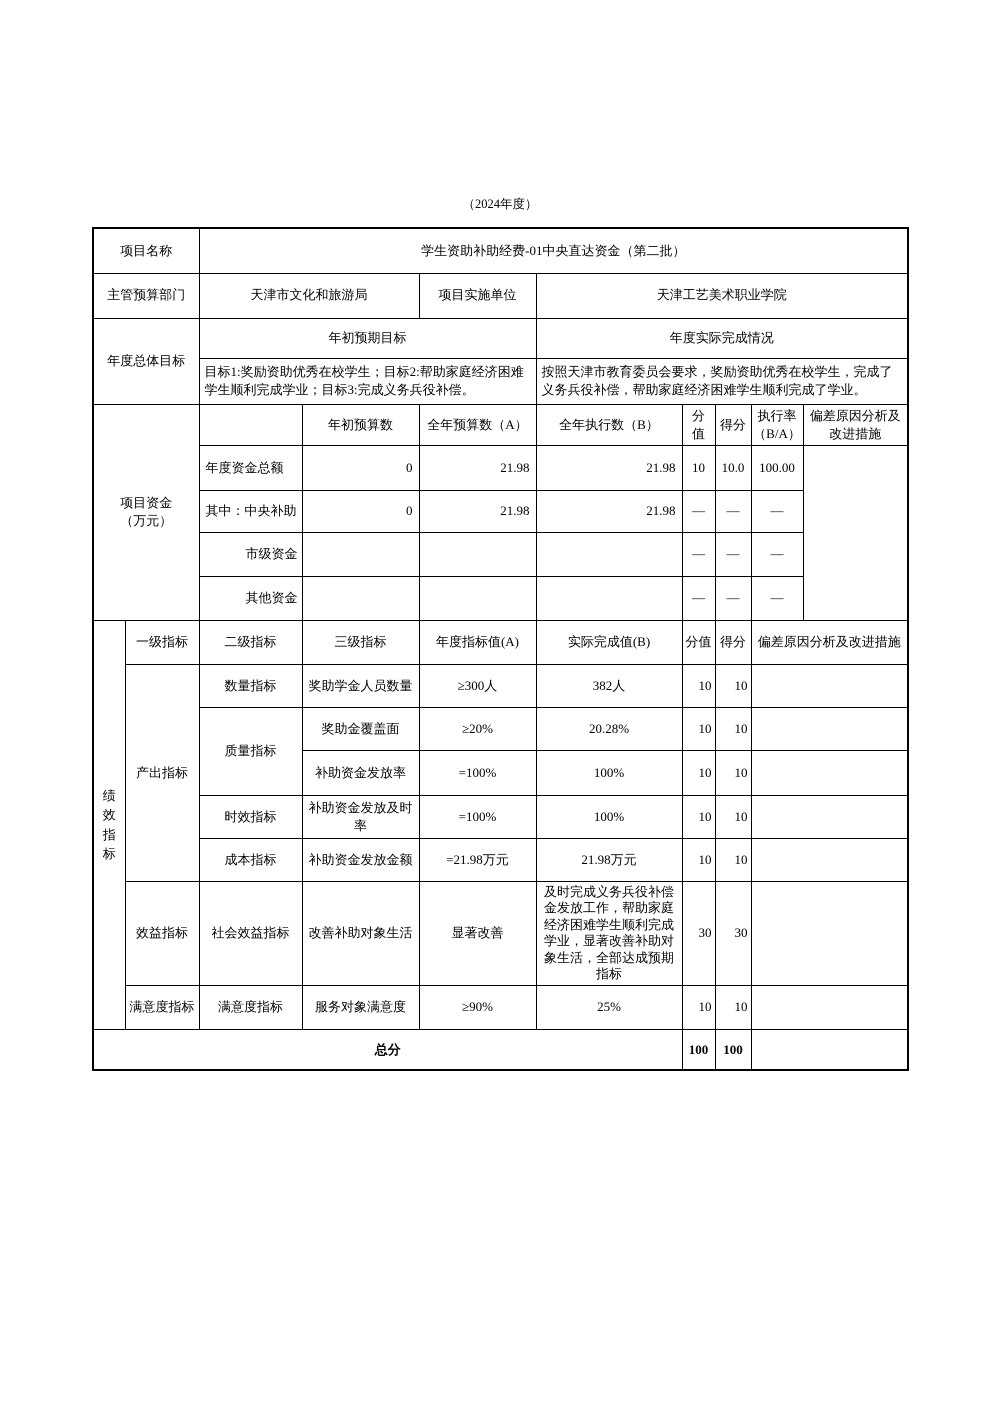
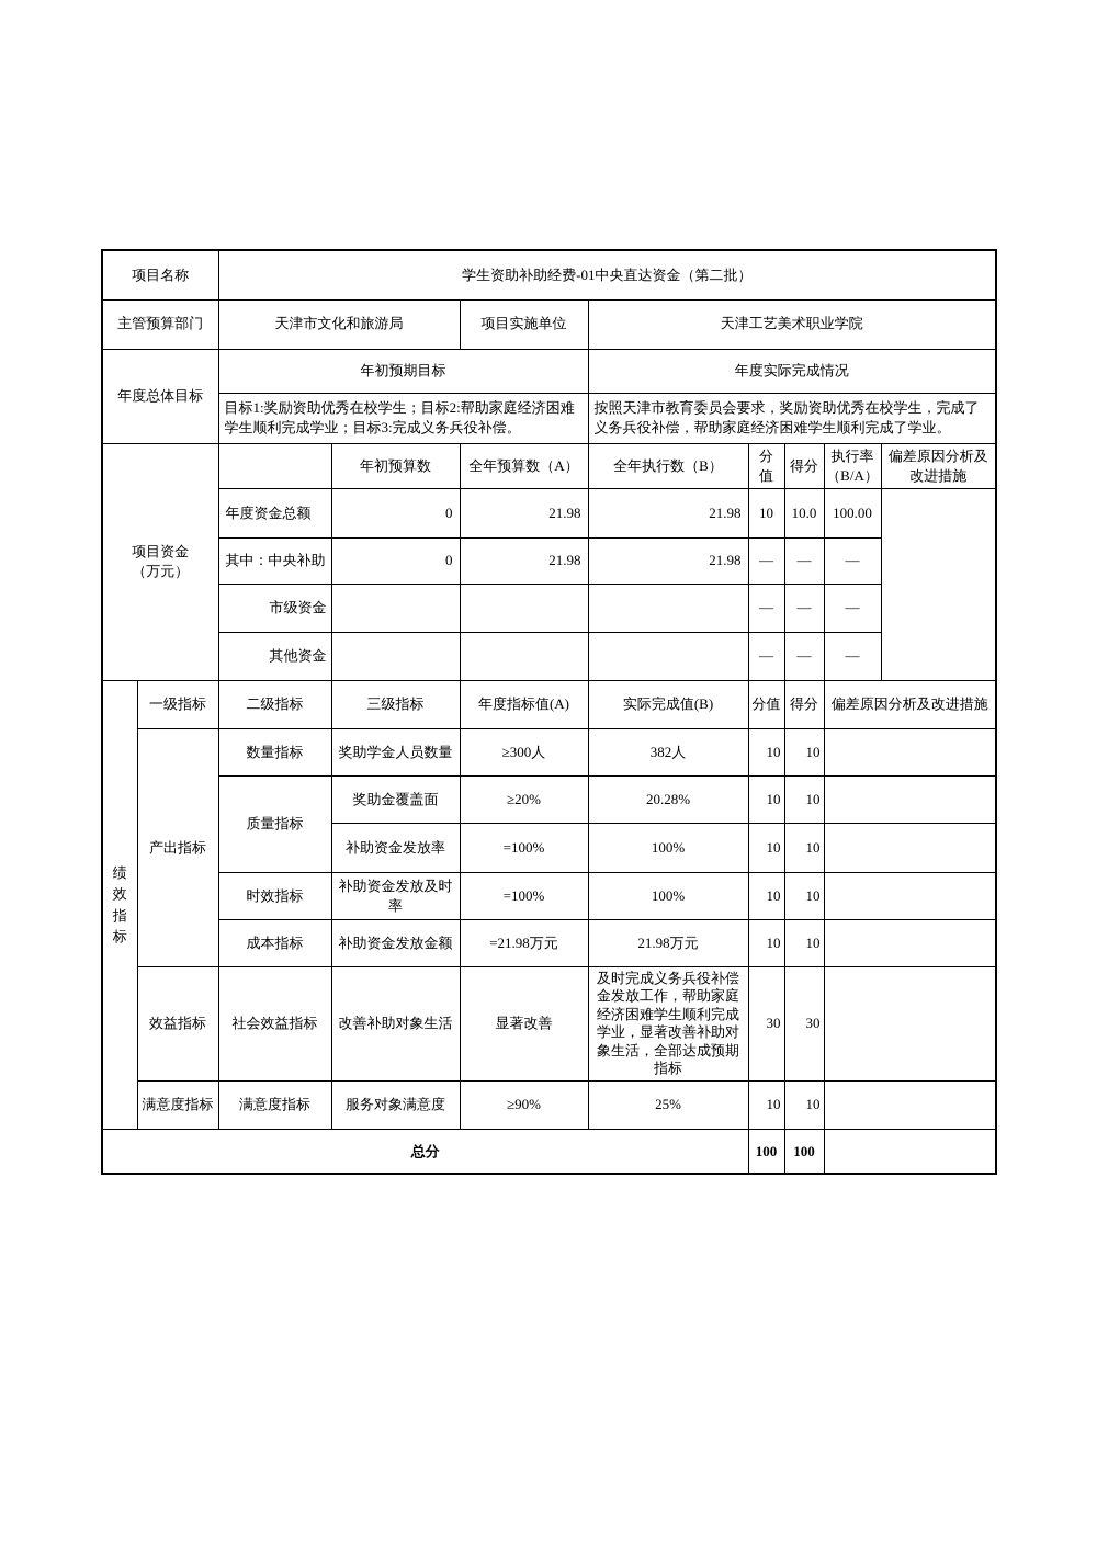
- （2024年度）
  项目名称	学生资助补助经费-01中央直达资金（第二批）
  主管预算部门	天津市文化和旅游局	项目实施单位	天津工艺美术职业学院
  年度总体目标	年初预期目标	年度实际完成情况
  目标1:奖励资助优秀在校学生；目标2:帮助家庭经济困难学生顺利完成学业；目标3:完成义务兵役补偿。	按照天津市教育委员会要求，奖励资助优秀在校学生，完成了义务兵役补偿，帮助家庭经济困难学生顺利完成了学业。
  项目资金 （万元）		年初预算数	全年预算数（A）	全年执行数（B）	分值	得分	执行率 （B/A）	偏差原因分析及改进措施
  年度资金总额	0	21.98	21.98	10	10.0	100.00
  其中：中央补助	0	21.98	21.98	—	—	—
  市级资金				—	—	—
  其他资金				—	—	—
  绩效指标	一级指标	二级指标	三级指标	年度指标值(A)	实际完成值(B)	分值	得分	偏差原因分析及改进措施
  产出指标	数量指标	奖助学金人员数量	≥300人	382人	10	10
  质量指标	奖助金覆盖面	≥20%	20.28%	10	10
  补助资金发放率	=100%	100%	10	10
  时效指标	补助资金发放及时率	=100%	100%	10	10
  成本指标	补助资金发放金额	=21.98万元	21.98万元	10	10
  效益指标	社会效益指标	改善补助对象生活	显著改善	及时完成义务兵役补偿金发放工作，帮助家庭经济困难学生顺利完成学业，显著改善补助对象生活，全部达成预期指标	30	30
  满意度指标	满意度指标	服务对象满意度	≥90%	25%	10	10
  总分	100	100
